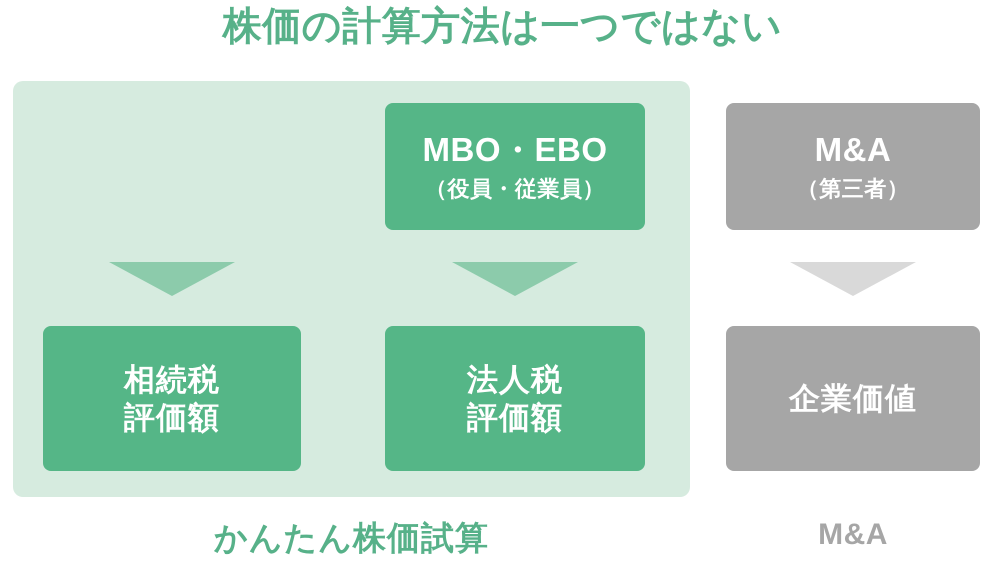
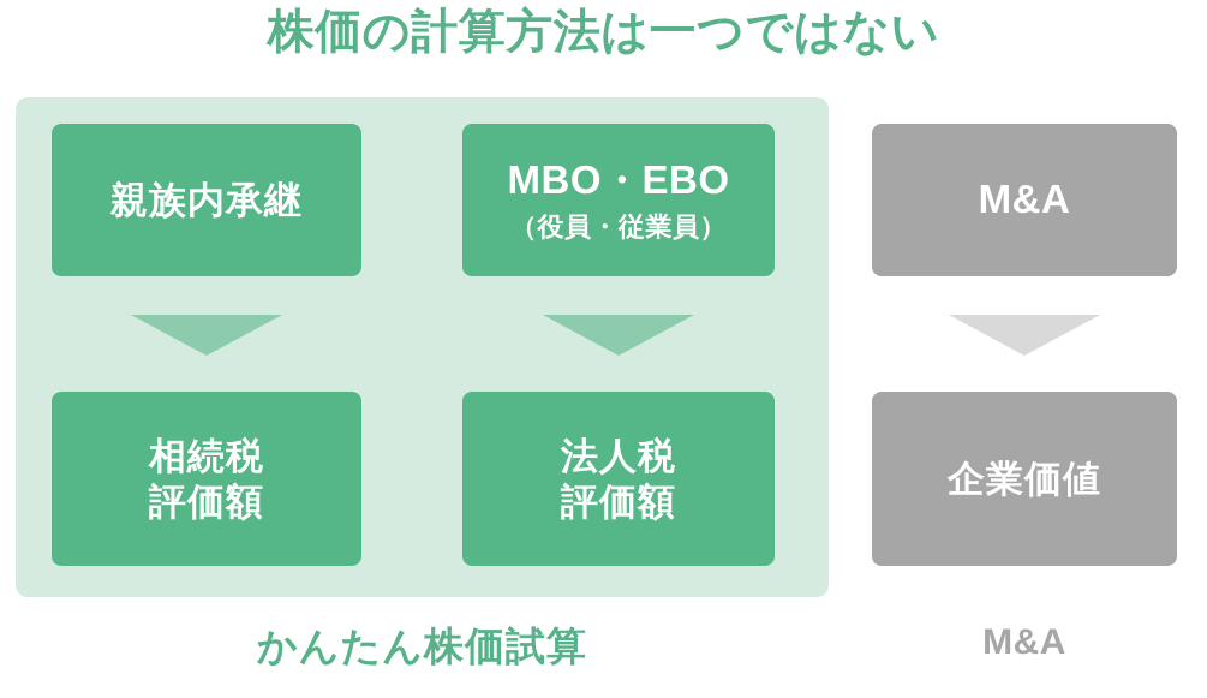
  株価の計算方法は一つではない
+ 親族内承継
  相続税
  評価額
  MBO・EBO
  （役員・従業員）
  法人税
  評価額
  M&A
- （第三者）
  企業価値
  かんたん株価試算
  M&A
